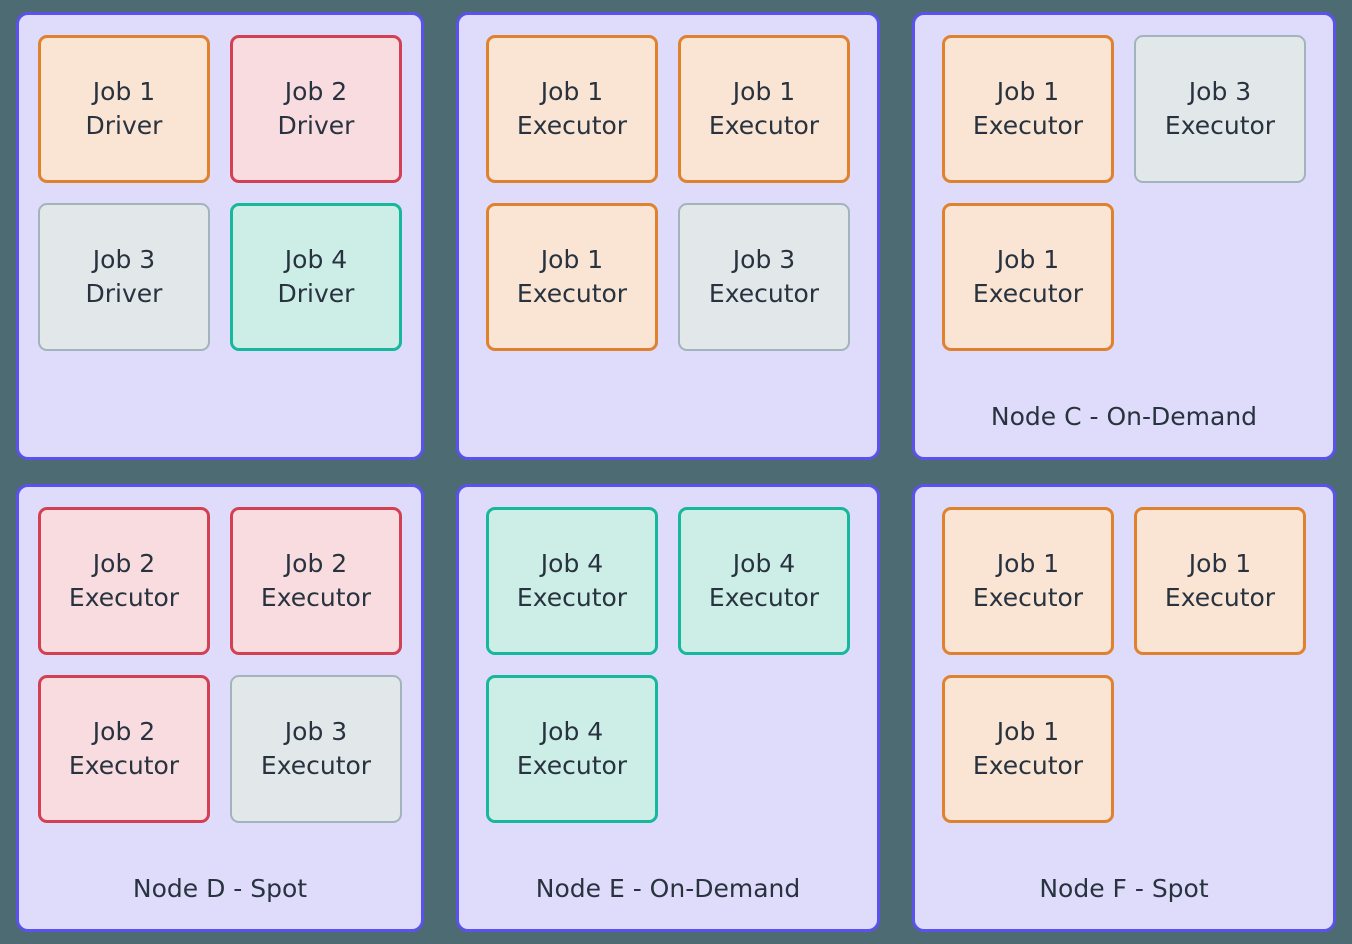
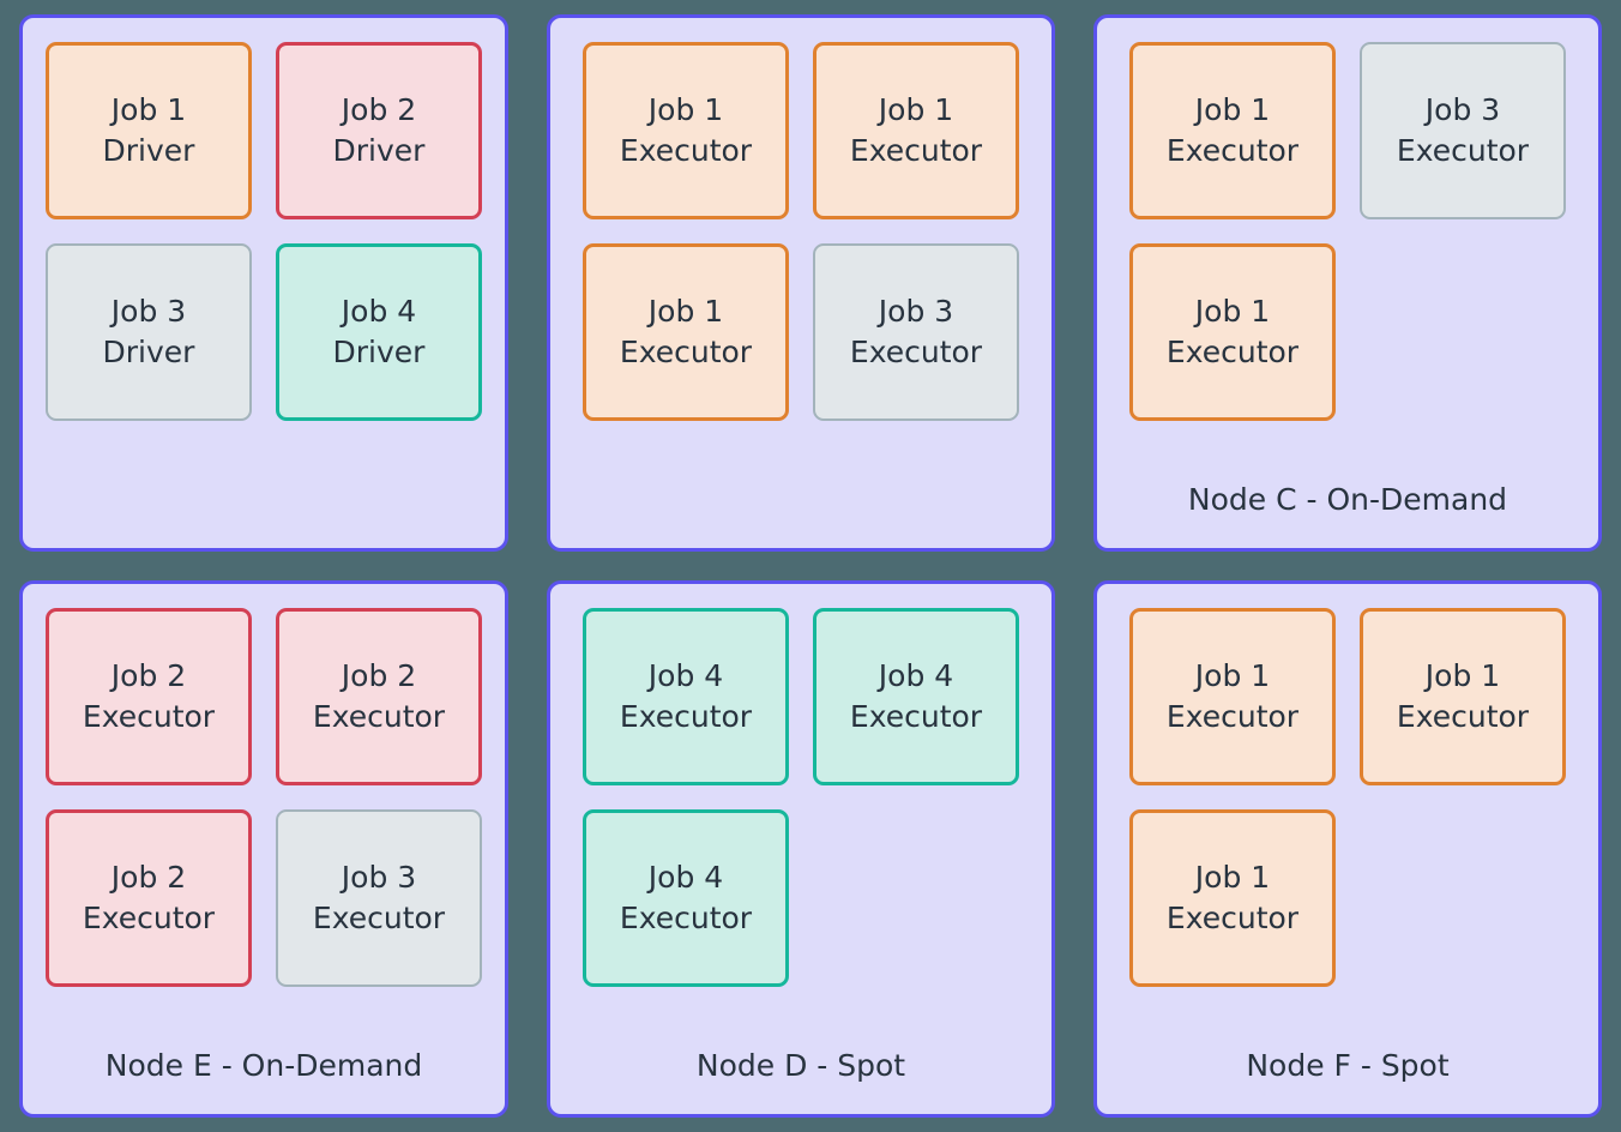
  Job 1
  Driver
  Job 2
  Driver
  Job 3
  Driver
  Job 4
  Driver
  Job 1
  Executor
  Job 1
  Executor
  Job 1
  Executor
  Job 3
  Executor
  Job 1
  Executor
  Job 3
  Executor
  Job 1
  Executor
  Node C - On-Demand
  Job 2
  Executor
  Job 2
  Executor
  Job 2
  Executor
  Job 3
  Executor
- Node D - Spot
+ Node E - On-Demand
  Job 4
  Executor
  Job 4
  Executor
  Job 4
  Executor
- Node E - On-Demand
+ Node D - Spot
  Job 1
  Executor
  Job 1
  Executor
  Job 1
  Executor
  Node F - Spot
